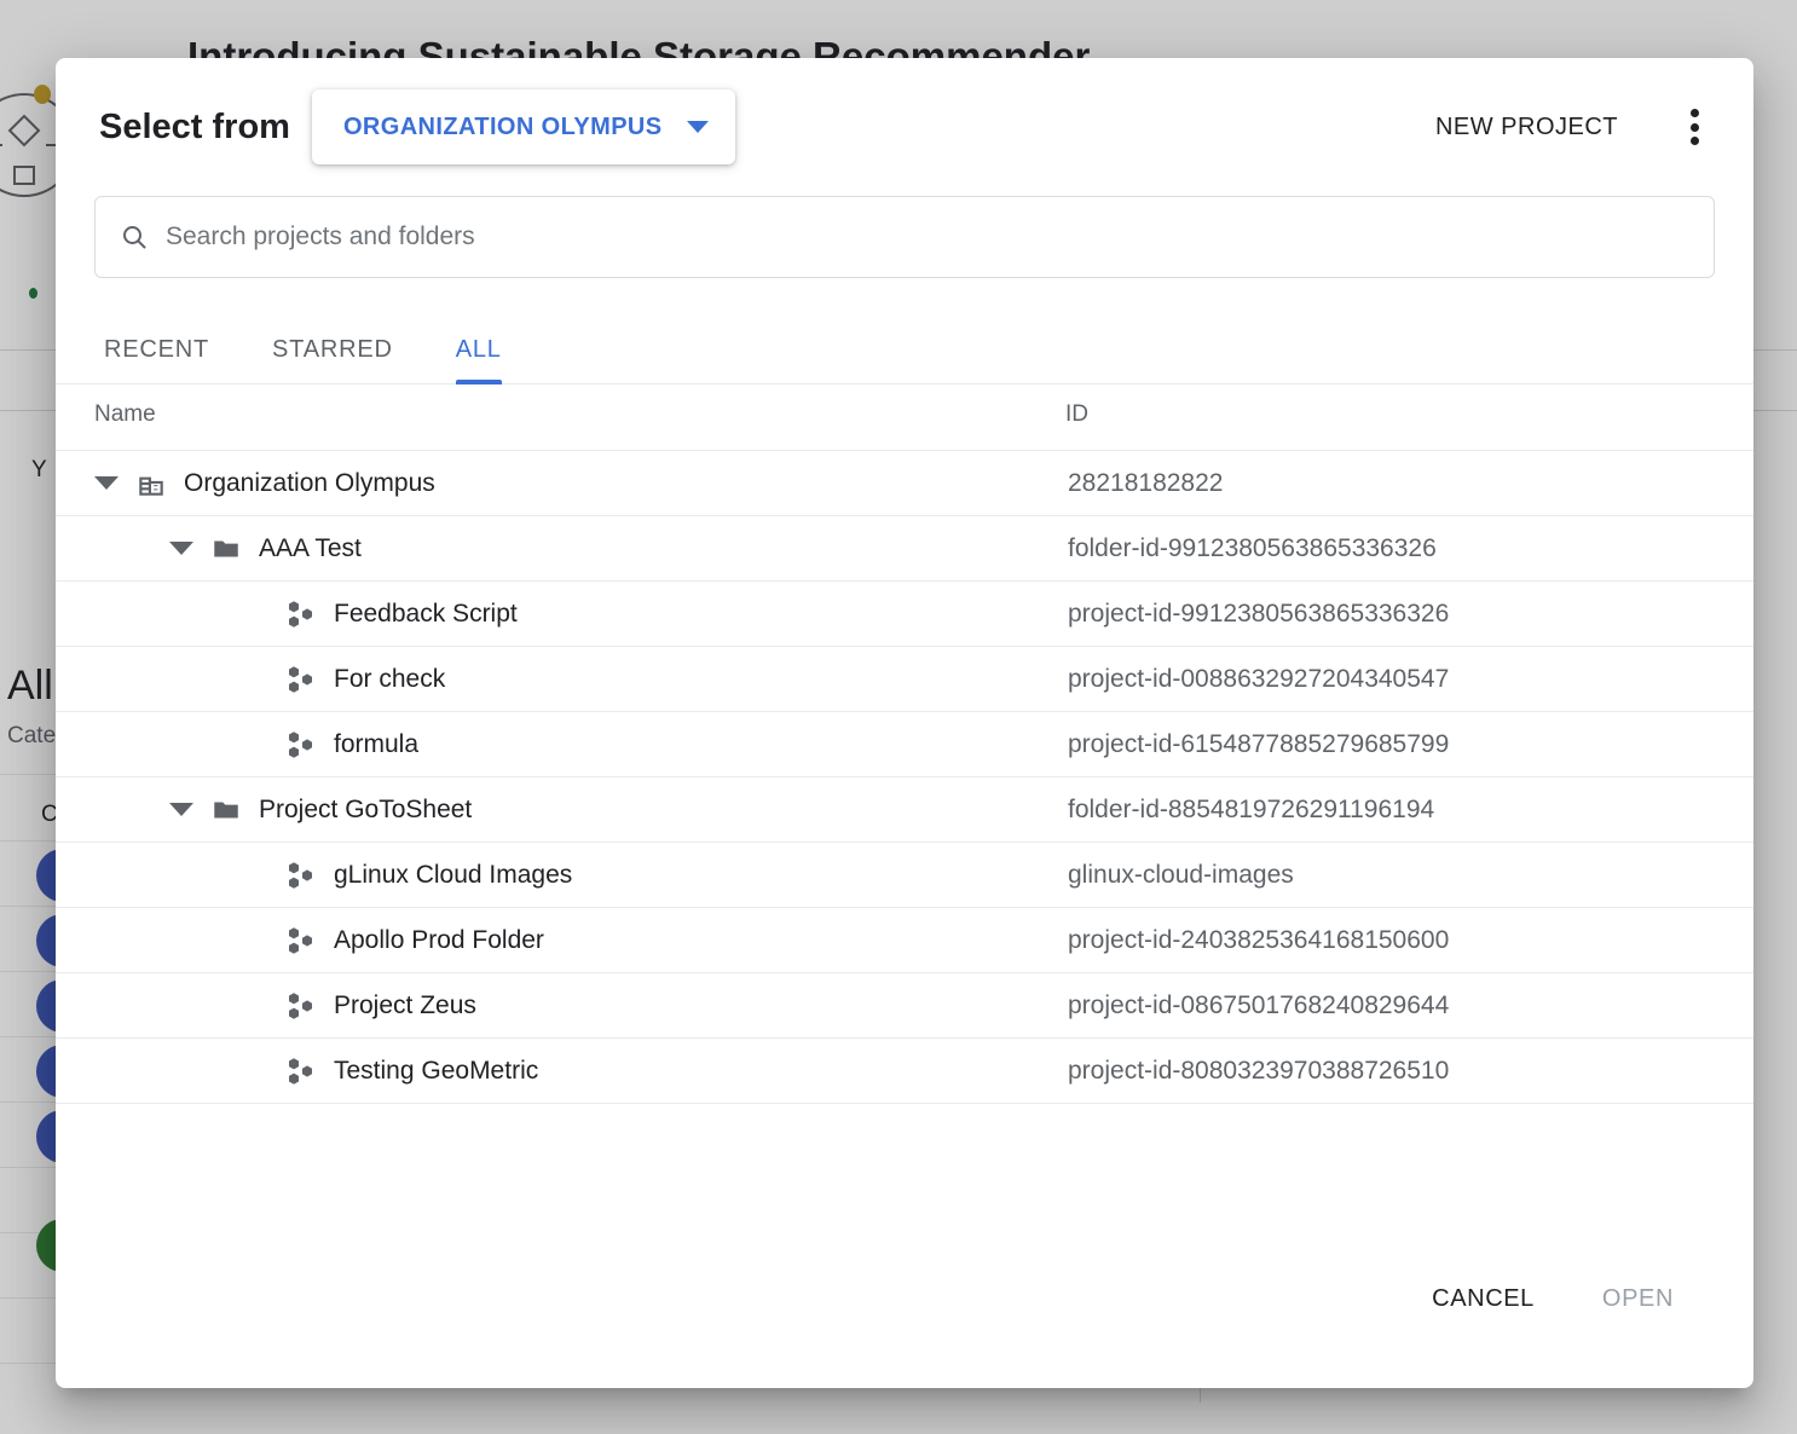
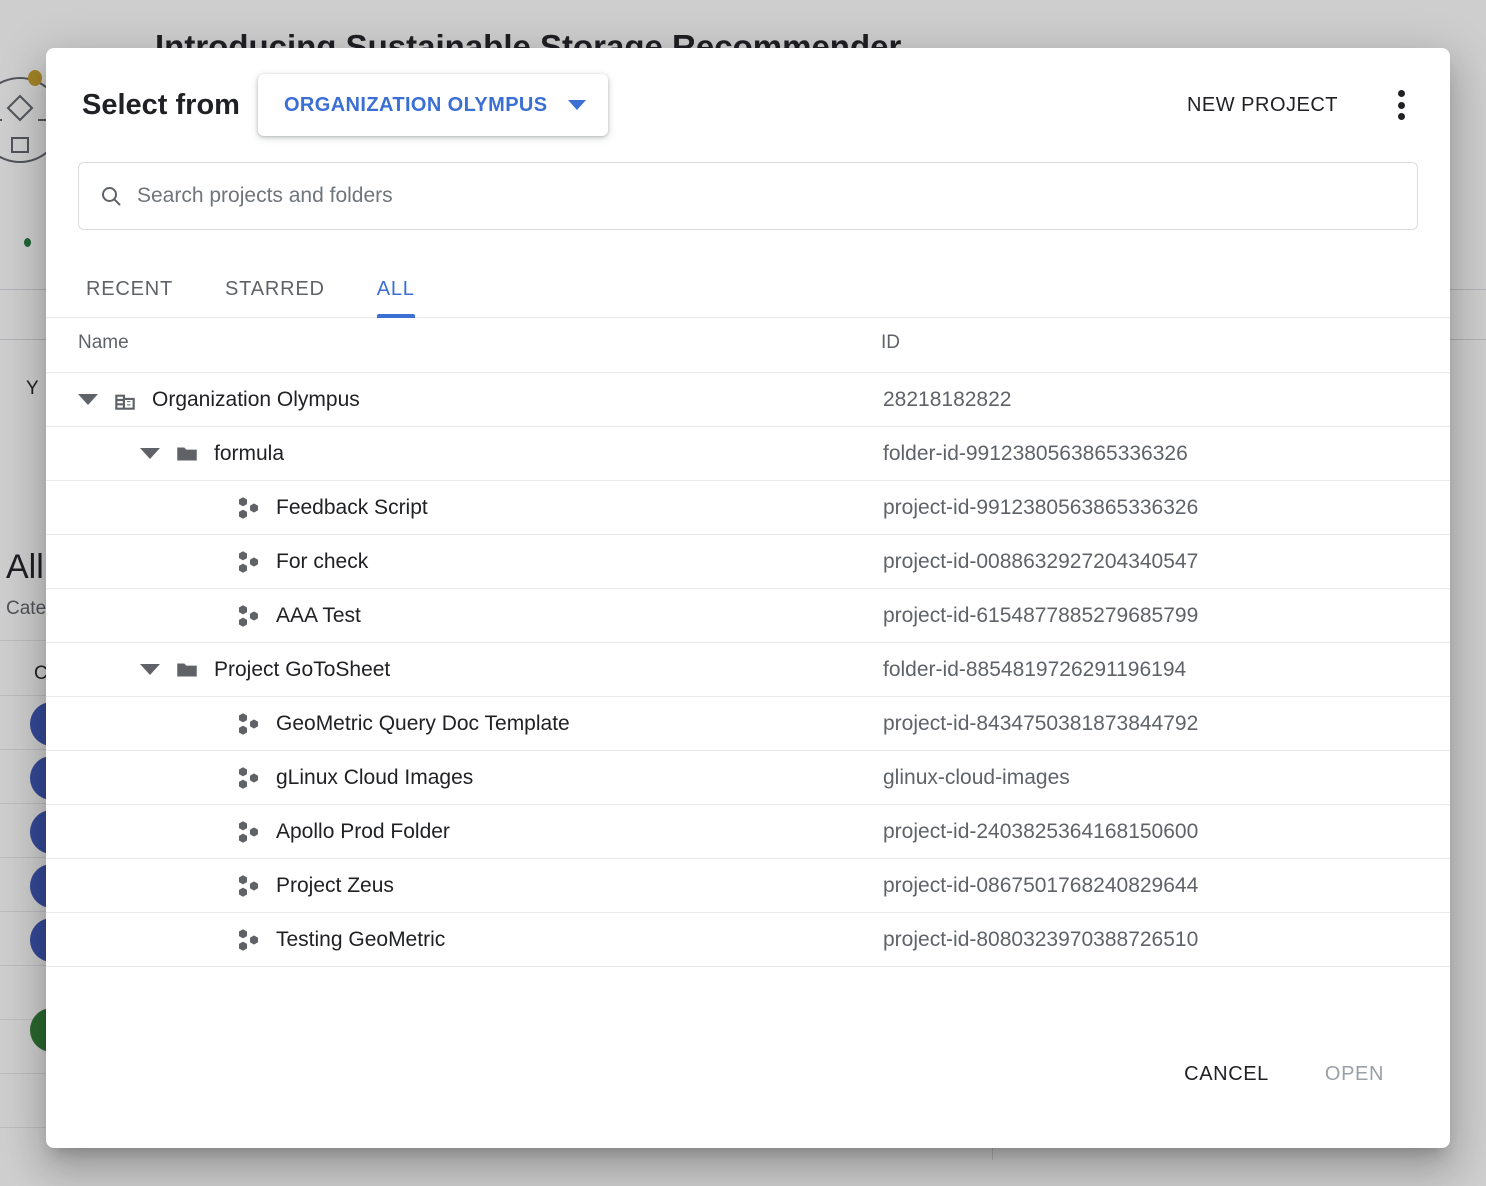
  Introducing Sustainable Storage Recommender
  Y
  All
  Cate
  C
  Select from
  ORGANIZATION OLYMPUS
  NEW PROJECT
  Search projects and folders
  RECENT
  STARRED
  ALL
  Name	ID
  Organization Olympus	28218182822
- AAA Test	folder-id-9912380563865336326
+ formula	folder-id-9912380563865336326
  Feedback Script	project-id-9912380563865336326
  For check	project-id-0088632927204340547
- formula	project-id-6154877885279685799
+ AAA Test	project-id-6154877885279685799
  Project GoToSheet	folder-id-8854819726291196194
+ GeoMetric Query Doc Template	project-id-8434750381873844792
  gLinux Cloud Images	glinux-cloud-images
  Apollo Prod Folder	project-id-2403825364168150600
  Project Zeus	project-id-0867501768240829644
  Testing GeoMetric	project-id-8080323970388726510
  CANCEL
  OPEN
